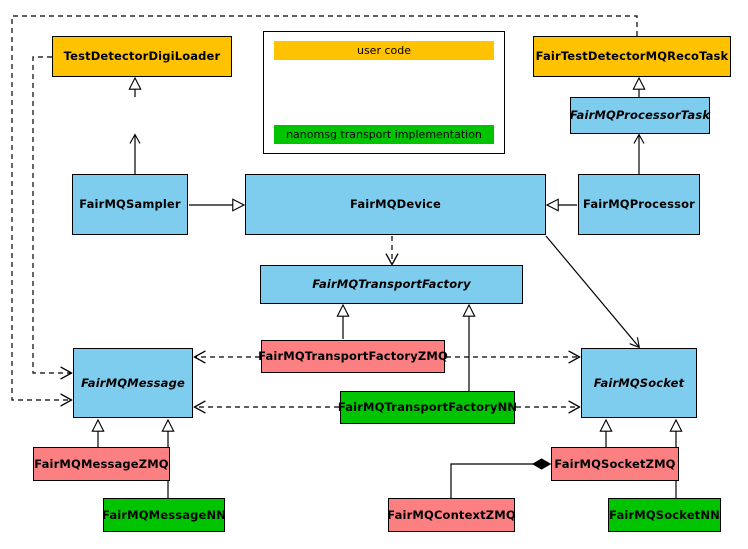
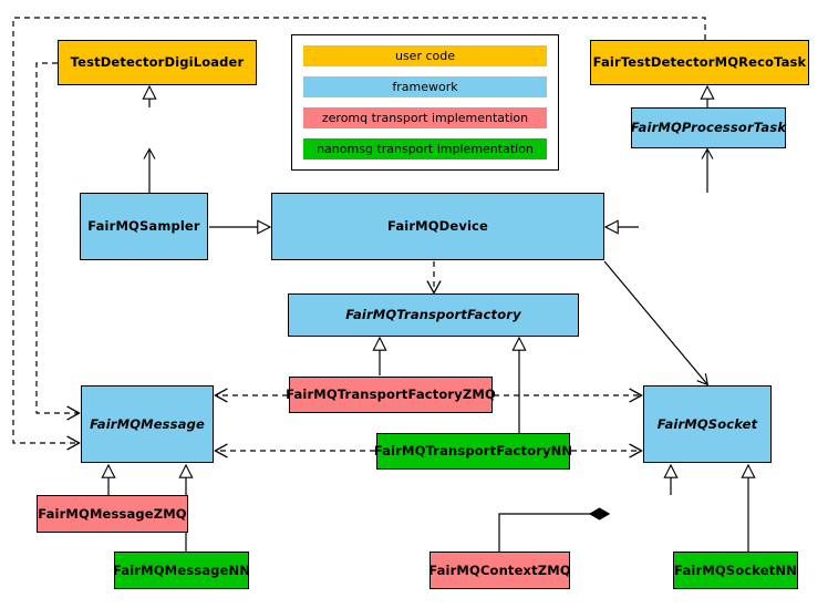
  TestDetectorDigiLoader
  FairTestDetectorMQRecoTask
  FairMQProcessorTask
  FairMQSampler
  FairMQDevice
- FairMQProcessor
  FairMQTransportFactory
  FairMQTransportFactoryZMQ
  FairMQTransportFactoryNN
  FairMQMessage
  FairMQSocket
  FairMQMessageZMQ
  FairMQMessageNN
- FairMQSocketZMQ
  FairMQSocketNN
  FairMQContextZMQ
  user code
+ framework
+ zeromq transport implementation
  nanomsg transport implementation
